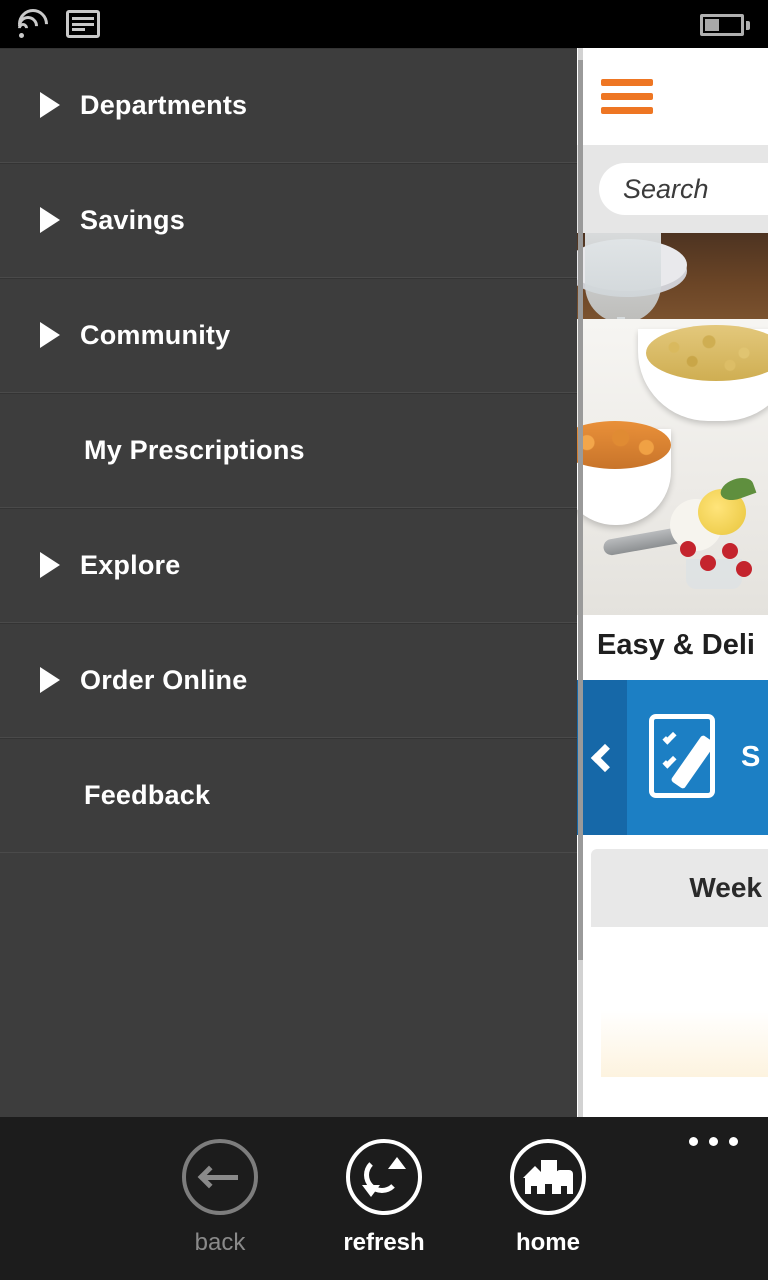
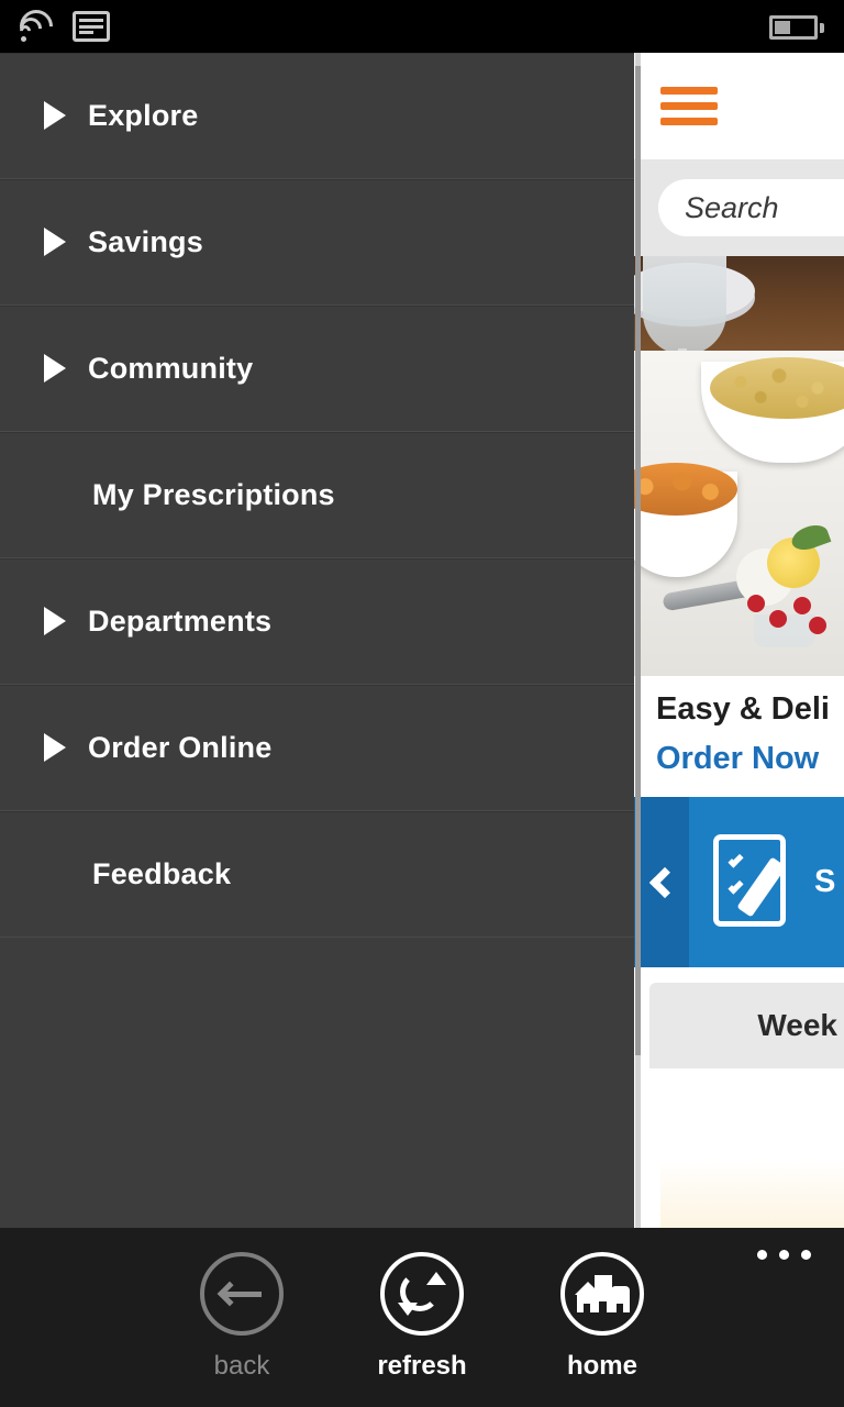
- Departments
+ Explore
  Savings
  Community
  My Prescriptions
- Explore
+ Departments
  Order Online
  Feedback
  Search
  Easy & Deli
+ Order Now
  S
  Week
  back
  refresh
  home
